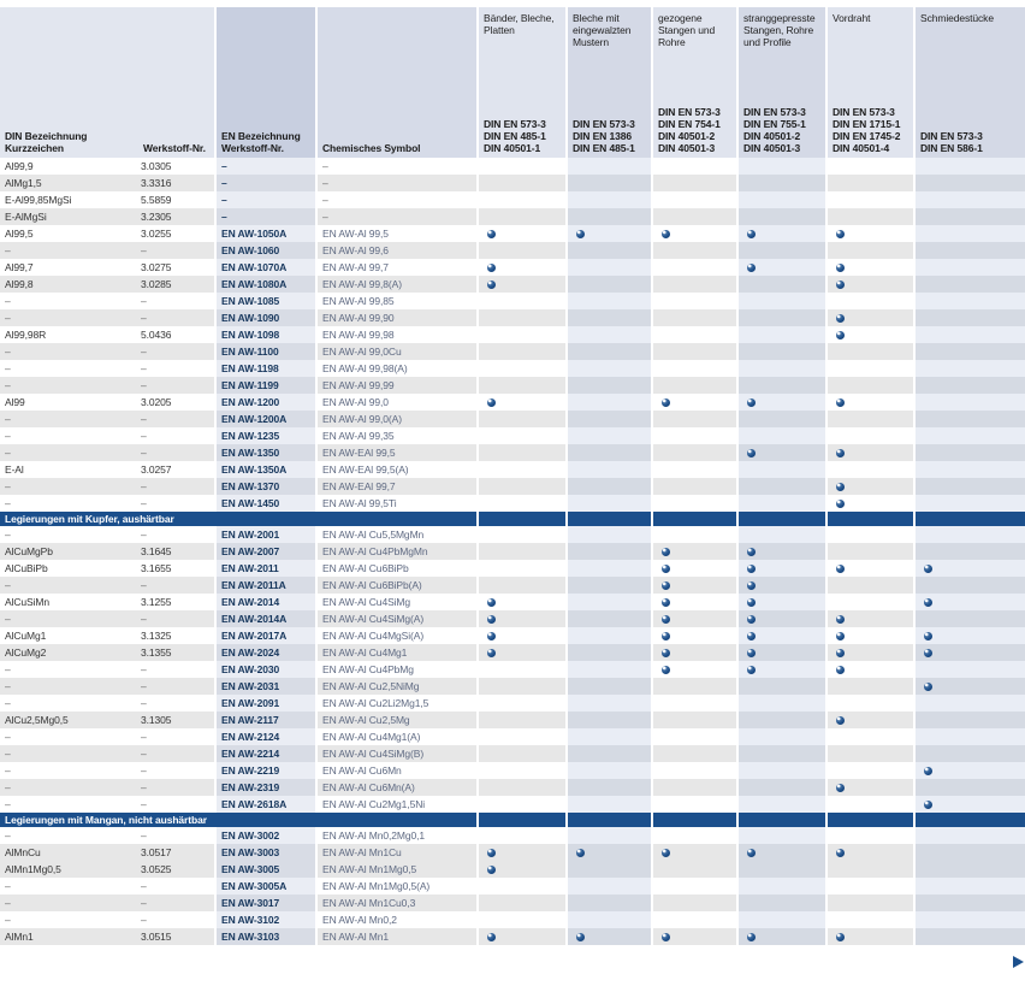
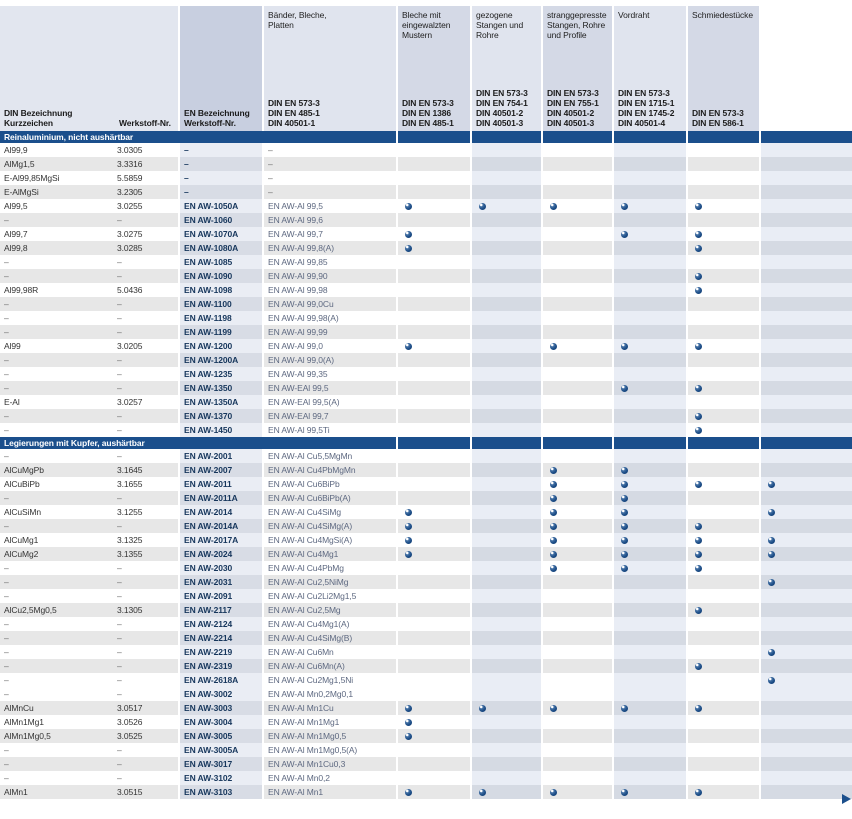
  DIN Bezeichnung
  Kurzzeichen
  Werkstoff-Nr.
  EN Bezeichnung
  Werkstoff-Nr.
- Chemisches Symbol
  Bänder, Bleche,
  Platten
  DIN EN 573-3
  DIN EN 485-1
  DIN 40501-1
  Bleche mit
  eingewalzten
  Mustern
  DIN EN 573-3
  DIN EN 1386
  DIN EN 485-1
  gezogene
  Stangen und
  Rohre
  DIN EN 573-3
  DIN EN 754-1
  DIN 40501-2
  DIN 40501-3
  stranggepresste
  Stangen, Rohre
  und Profile
  DIN EN 573-3
  DIN EN 755-1
  DIN 40501-2
  DIN 40501-3
  Vordraht
  DIN EN 573-3
  DIN EN 1715-1
  DIN EN 1745-2
  DIN 40501-4
  Schmiedestücke
  DIN EN 573-3
  DIN EN 586-1
+ Reinaluminium, nicht aushärtbar
  Al99,9
  3.0305
  –
  –
  AlMg1,5
  3.3316
  –
  –
  E-Al99,85MgSi
  5.5859
  –
  –
  E-AlMgSi
  3.2305
  –
  –
  Al99,5
  3.0255
  EN AW-1050A
  EN AW-Al 99,5
  –
  –
  EN AW-1060
  EN AW-Al 99,6
  Al99,7
  3.0275
  EN AW-1070A
  EN AW-Al 99,7
  Al99,8
  3.0285
  EN AW-1080A
  EN AW-Al 99,8(A)
  –
  –
  EN AW-1085
  EN AW-Al 99,85
  –
  –
  EN AW-1090
  EN AW-Al 99,90
  Al99,98R
  5.0436
  EN AW-1098
  EN AW-Al 99,98
  –
  –
  EN AW-1100
  EN AW-Al 99,0Cu
  –
  –
  EN AW-1198
  EN AW-Al 99,98(A)
  –
  –
  EN AW-1199
  EN AW-Al 99,99
  Al99
  3.0205
  EN AW-1200
  EN AW-Al 99,0
  –
  –
  EN AW-1200A
  EN AW-Al 99,0(A)
  –
  –
  EN AW-1235
  EN AW-Al 99,35
  –
  –
  EN AW-1350
  EN AW-EAl 99,5
  E-Al
  3.0257
  EN AW-1350A
  EN AW-EAl 99,5(A)
  –
  –
  EN AW-1370
  EN AW-EAl 99,7
  –
  –
  EN AW-1450
  EN AW-Al 99,5Ti
  Legierungen mit Kupfer, aushärtbar
  –
  –
  EN AW-2001
  EN AW-Al Cu5,5MgMn
  AlCuMgPb
  3.1645
  EN AW-2007
  EN AW-Al Cu4PbMgMn
  AlCuBiPb
  3.1655
  EN AW-2011
  EN AW-Al Cu6BiPb
  –
  –
  EN AW-2011A
  EN AW-Al Cu6BiPb(A)
  AlCuSiMn
  3.1255
  EN AW-2014
  EN AW-Al Cu4SiMg
  –
  –
  EN AW-2014A
  EN AW-Al Cu4SiMg(A)
  AlCuMg1
  3.1325
  EN AW-2017A
  EN AW-Al Cu4MgSi(A)
  AlCuMg2
  3.1355
  EN AW-2024
  EN AW-Al Cu4Mg1
  –
  –
  EN AW-2030
  EN AW-Al Cu4PbMg
  –
  –
  EN AW-2031
  EN AW-Al Cu2,5NiMg
  –
  –
  EN AW-2091
  EN AW-Al Cu2Li2Mg1,5
  AlCu2,5Mg0,5
  3.1305
  EN AW-2117
  EN AW-Al Cu2,5Mg
  –
  –
  EN AW-2124
  EN AW-Al Cu4Mg1(A)
  –
  –
  EN AW-2214
  EN AW-Al Cu4SiMg(B)
  –
  –
  EN AW-2219
  EN AW-Al Cu6Mn
  –
  –
  EN AW-2319
  EN AW-Al Cu6Mn(A)
  –
  –
  EN AW-2618A
  EN AW-Al Cu2Mg1,5Ni
- Legierungen mit Mangan, nicht aushärtbar
  –
  –
  EN AW-3002
  EN AW-Al Mn0,2Mg0,1
  AlMnCu
  3.0517
  EN AW-3003
  EN AW-Al Mn1Cu
+ AlMn1Mg1
+ 3.0526
+ EN AW-3004
+ EN AW-Al Mn1Mg1
  AlMn1Mg0,5
  3.0525
  EN AW-3005
  EN AW-Al Mn1Mg0,5
  –
  –
  EN AW-3005A
  EN AW-Al Mn1Mg0,5(A)
  –
  –
  EN AW-3017
  EN AW-Al Mn1Cu0,3
  –
  –
  EN AW-3102
  EN AW-Al Mn0,2
  AlMn1
  3.0515
  EN AW-3103
  EN AW-Al Mn1
